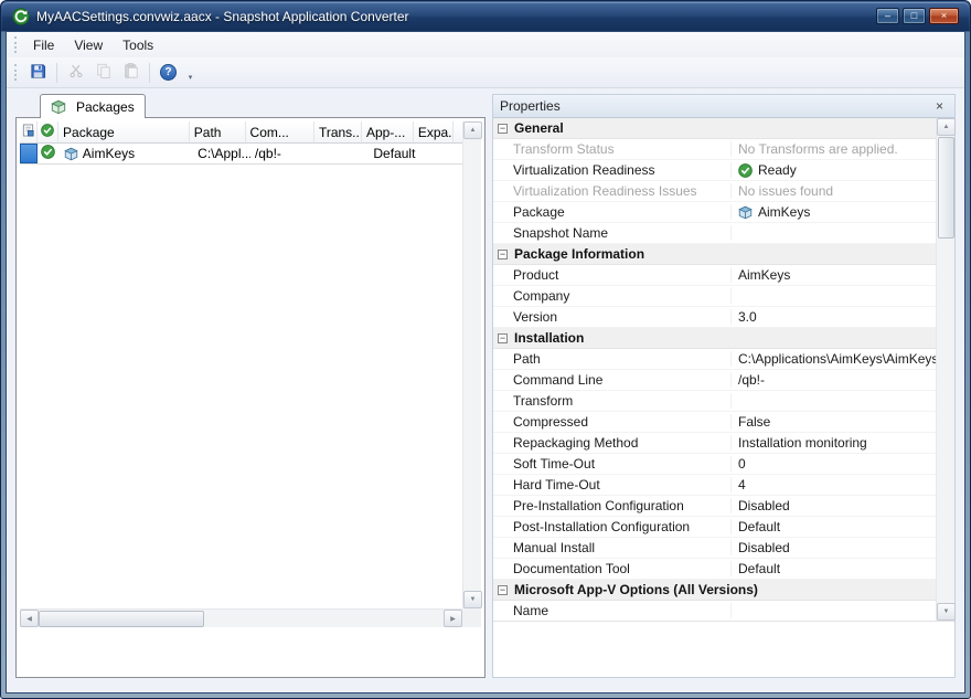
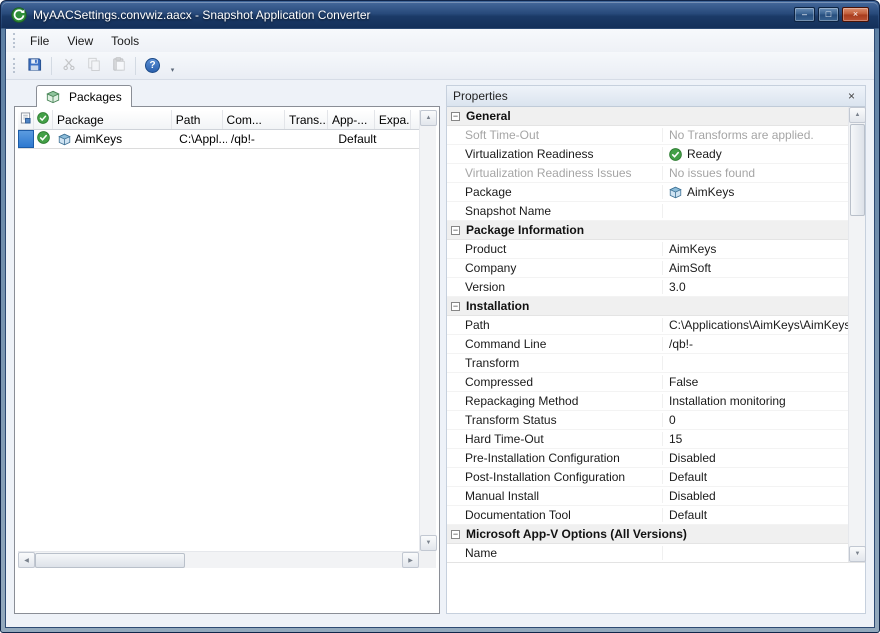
  MyAACSettings.convwiz.aacx - Snapshot Application Converter
  –
  □
  ×
  File
  View
  Tools
  ?
  Packages
  Package
  Path
  Com...
  Trans...
  App-...
  Expa.
  AimKeys
  C:\Appl...
  /qb!-
  Default
  Properties
  ×
  −
  General
- Transform Status
+ Soft Time-Out
  No Transforms are applied.
  Virtualization Readiness
  Ready
  Virtualization Readiness Issues
  No issues found
  Package
  AimKeys
  Snapshot Name
  −
  Package Information
  Product
  AimKeys
  Company
+ AimSoft
  Version
  3.0
  −
  Installation
  Path
  C:\Applications\AimKeys\AimKey
  Command Line
  /qb!-
  Transform
  Compressed
  False
  Repackaging Method
  Installation monitoring
- Soft Time-Out
+ Transform Status
  0
  Hard Time-Out
- 4
+ 15
  Pre-Installation Configuration
  Disabled
  Post-Installation Configuration
  Default
  Manual Install
  Disabled
  Documentation Tool
  Default
  −
  Microsoft App-V Options (All Versions)
  Name
